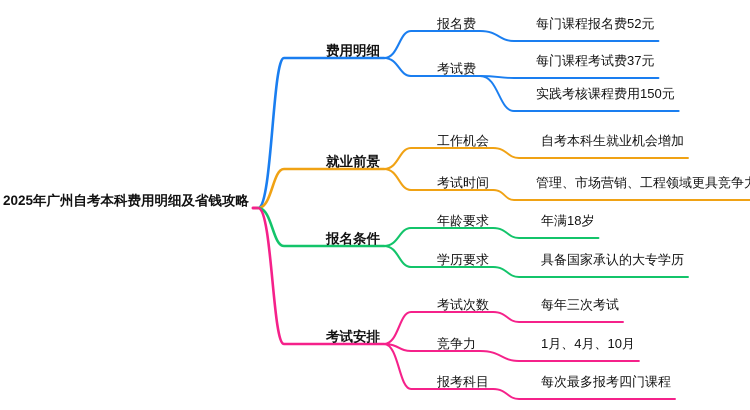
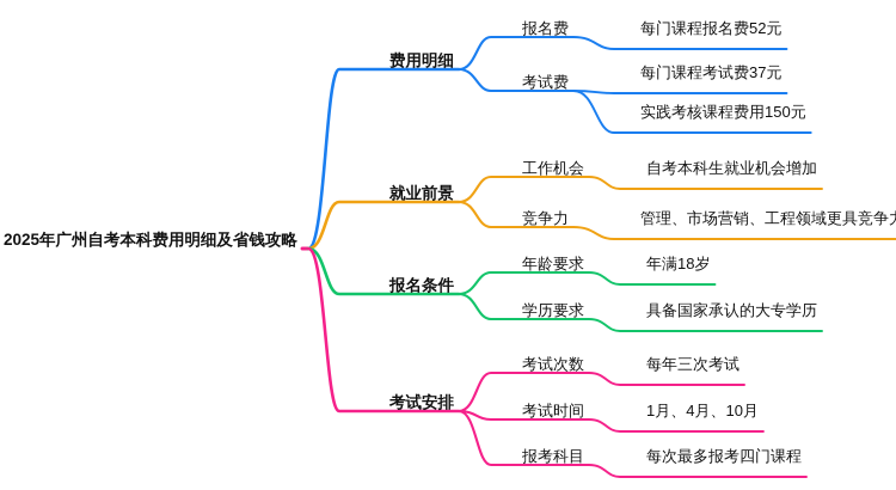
  2025年广州自考本科费用明细及省钱攻略
  费用明细
  报名费
  每门课程报名费52元
  考试费
  每门课程考试费37元
  实践考核课程费用150元
  就业前景
  工作机会
  自考本科生就业机会增加
- 考试时间
+ 竞争力
  管理、市场营销、工程领域更具竞争
  报名条件
  年龄要求
  年满18岁
  学历要求
  具备国家承认的大专学历
  考试安排
  考试次数
  每年三次考试
- 竞争力
+ 考试时间
  1月、4月、10月
  报考科目
  每次最多报考四门课程
